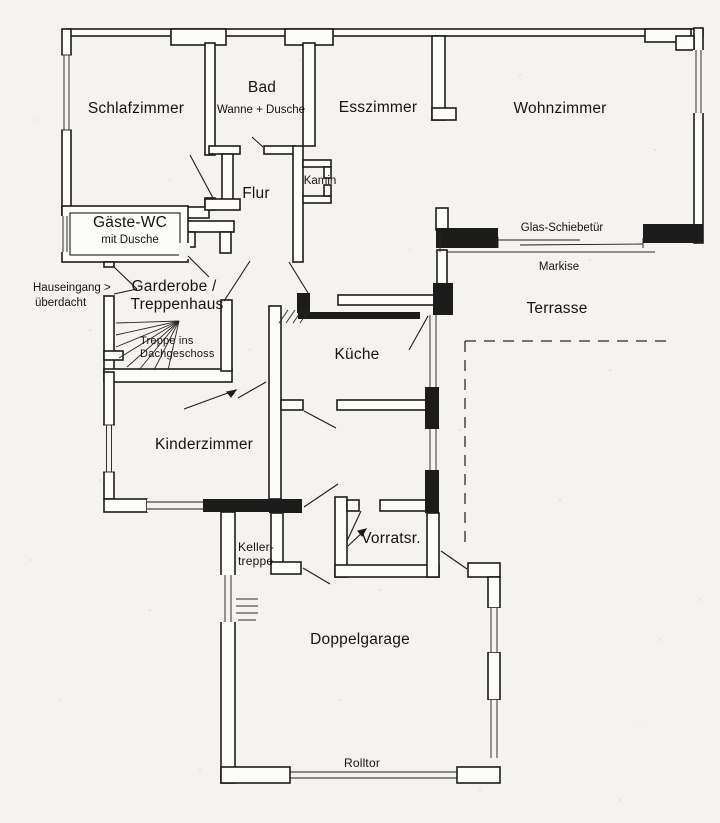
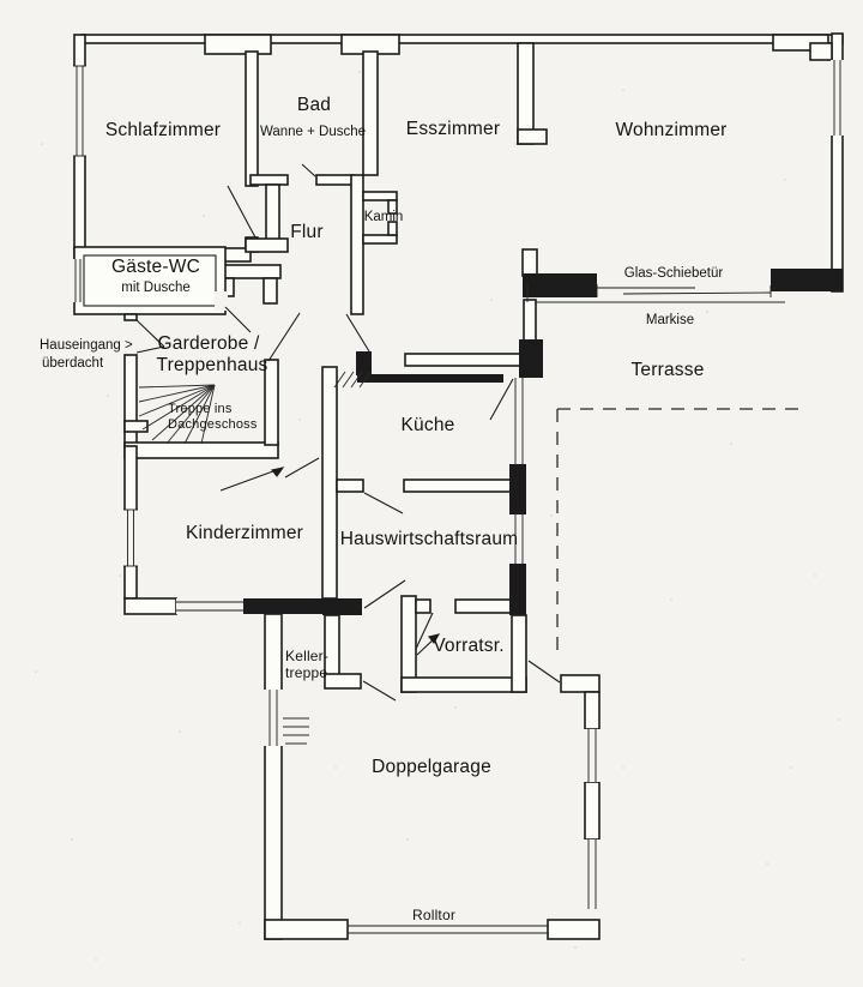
  Schlafzimmer
  Bad
  Wanne + Dusche
  Esszimmer
  Wohnzimmer
  Flur
  Kamin
  Gäste-WC
  mit Dusche
  Hauseingang >
  überdacht
  Garderobe /
  Treppenhaus
  Treppe ins
  Dachgeschoss
  Küche
  Glas-Schiebetür
  Markise
  Terrasse
  Kinderzimmer
+ Hauswirtschaftsraum
  Vorratsr.
  Keller-
  treppe
  Doppelgarage
  Rolltor
